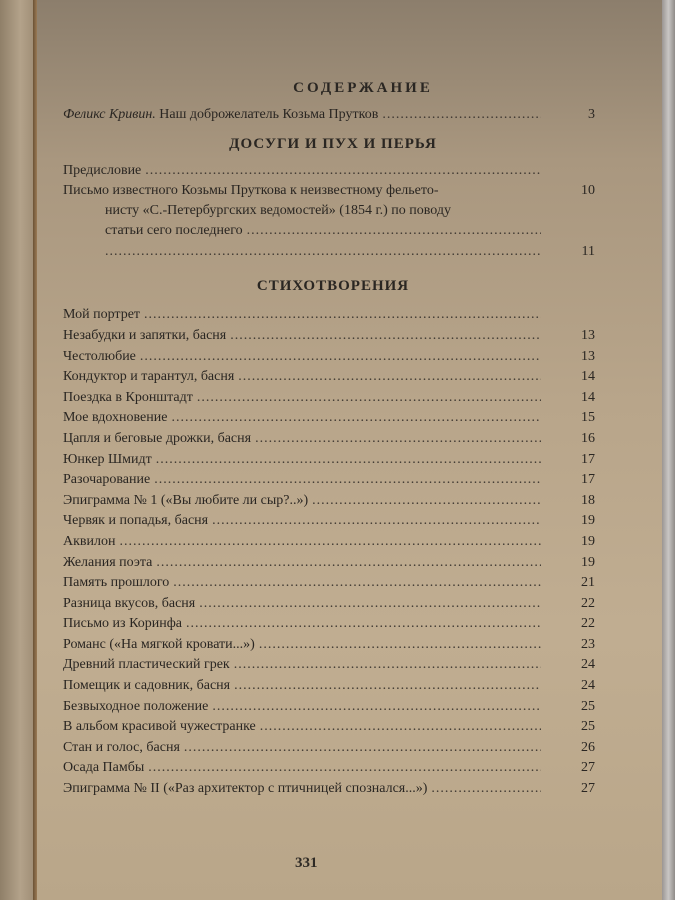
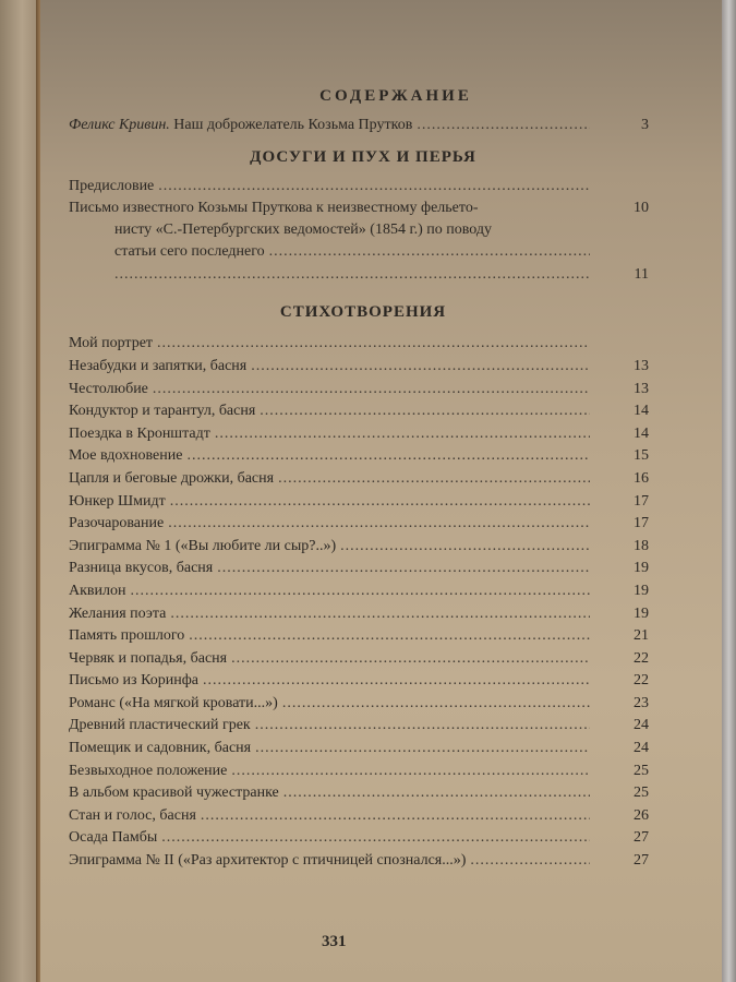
  СОДЕРЖАНИЕ
  Феликс Кривин. Наш доброжелатель Козьма Прутков
  3
  ДОСУГИ И ПУХ И ПЕРЬЯ
  Предисловие
  Письмо известного Козьмы Пруткова к неизвестному фельето-
  10
  нисту «С.-Петербургских ведомостей» (1854 г.) по поводу
  статьи сего последнего
  11
  СТИХОТВОРЕНИЯ
  Мой портрет
  Незабудки и запятки, басня
  13
  Честолюбие
  13
  Кондуктор и тарантул, басня
  14
  Поездка в Кронштадт
  14
  Мое вдохновение
  15
  Цапля и беговые дрожки, басня
  16
  Юнкер Шмидт
  17
  Разочарование
  17
  Эпиграмма № 1 («Вы любите ли сыр?..»)
  18
- Червяк и попадья, басня
+ Разница вкусов, басня
  19
  Аквилон
  19
  Желания поэта
  19
  Память прошлого
  21
- Разница вкусов, басня
+ Червяк и попадья, басня
  22
  Письмо из Коринфа
  22
  Романс («На мягкой кровати...»)
  23
  Древний пластический грек
  24
  Помещик и садовник, басня
  24
  Безвыходное положение
  25
  В альбом красивой чужестранке
  25
  Стан и голос, басня
  26
  Осада Памбы
  27
  Эпиграмма № II («Раз архитектор с птичницей спознался...»)
  27
  331
